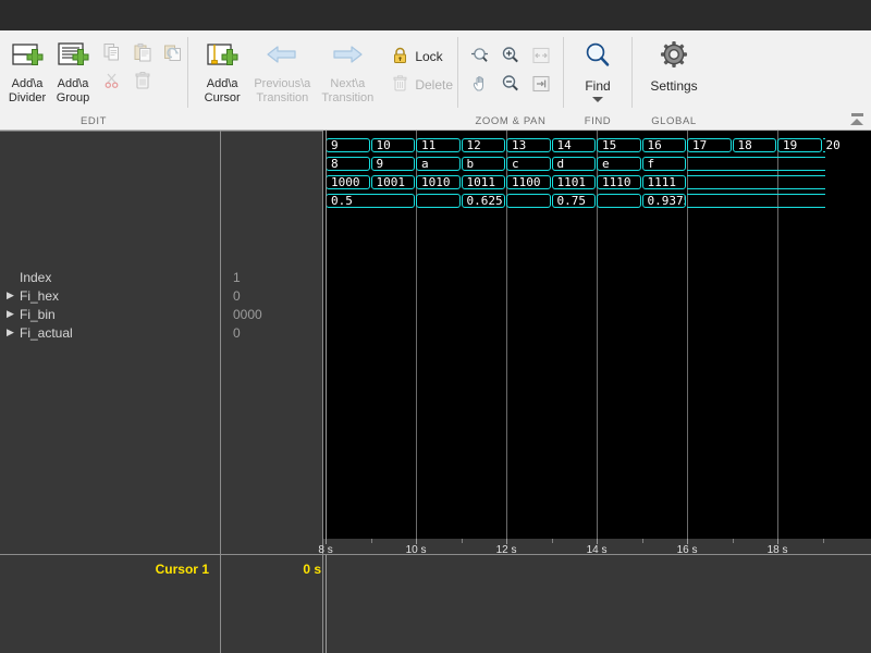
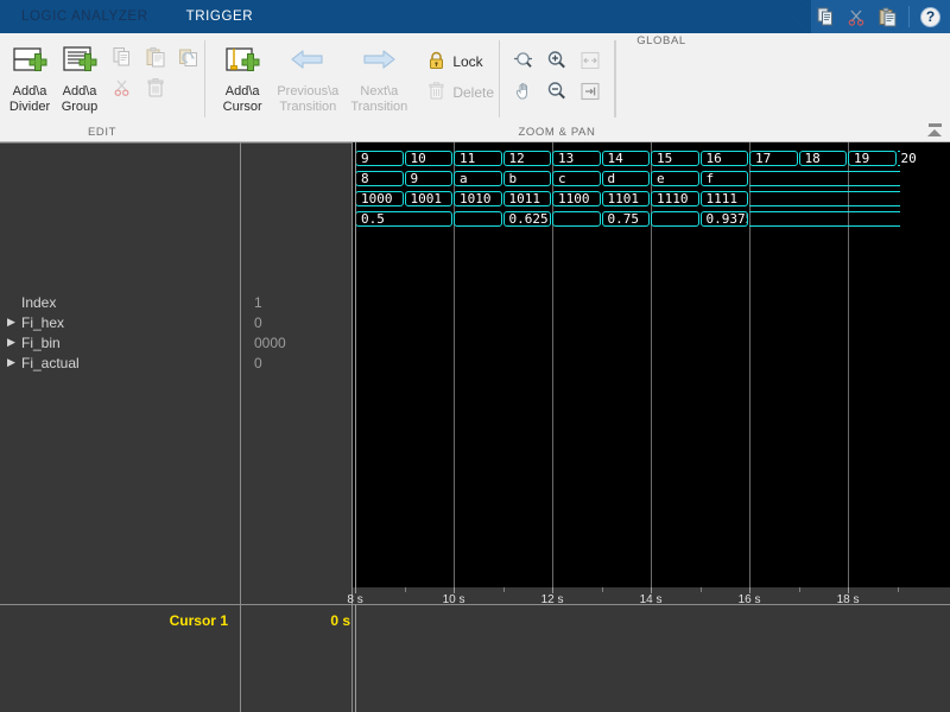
+ LOGIC ANALYZER
+ TRIGGER
+ ?
  Add\a
  Divider
  Add\a
  Group
  EDIT
  Add\a
  Cursor
  Previous\a
  Transition
  Next\a
  Transition
  Lock
  Delete
  ZOOM & PAN
- Find
- FIND
- Settings
  GLOBAL
  Index
  ▶
  Fi_hex
  ▶
  Fi_bin
  ▶
  Fi_actual
  1
  0
  0000
  0
  9
  10
  11
  12
  13
  14
  15
  16
  17
  18
  19
  20
  8
  9
  a
  b
  c
  d
  e
  f
  1000
  1001
  1010
  1011
  1100
  1101
  1110
  1111
  0.5
  0.625
  0.75
  0.937
  8 s
  10 s
  12 s
  14 s
  16 s
  18 s
  Cursor 1
  0 s
